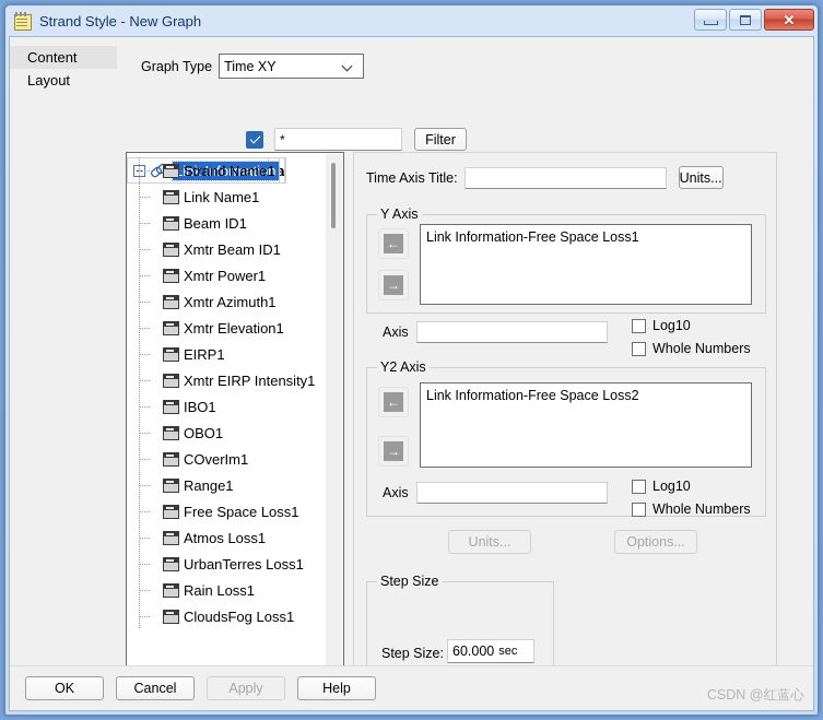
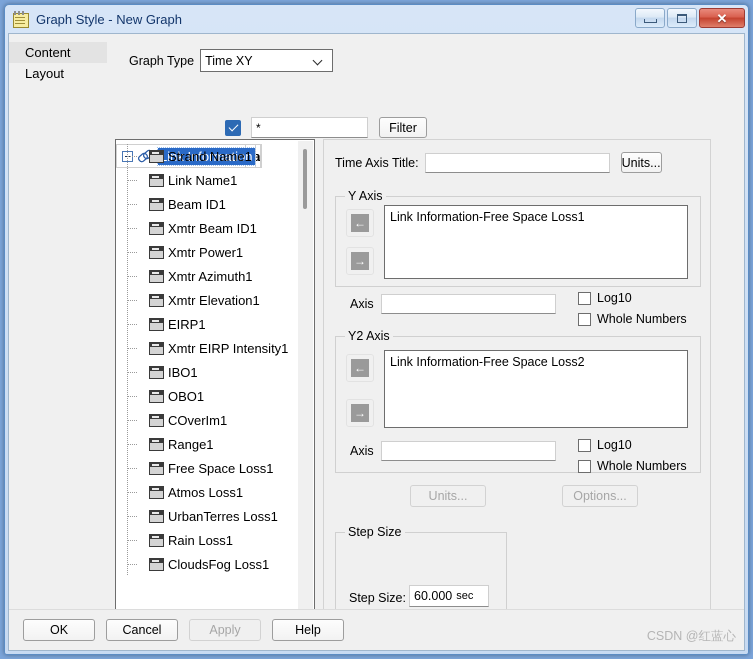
- Strand Style - New Graph
+ Graph Style - New Graph
  ✕
  Content
  Layout
  Graph Type
  Time XY
  *
  Filter
  ink Information
  Strand Name1
  Link Name1
  Beam ID1
  Xmtr Beam ID1
  Xmtr Power1
  Xmtr Azimuth1
  Xmtr Elevation1
  EIRP1
  Xmtr EIRP Intensity1
  IBO1
  OBO1
  COverIm1
  Range1
  Free Space Loss1
  Atmos Loss1
  UrbanTerres Loss1
  Rain Loss1
  CloudsFog Loss1
  Time Axis Title:
  Units...
  Y Axis
  ←
  →
  Link Information-Free Space Loss1
  Axis
  Log10
  Whole Numbers
  Y2 Axis
  ←
  →
  Link Information-Free Space Loss2
  Axis
  Log10
  Whole Numbers
  Units...
  Options...
  Step Size
  Step Size:
  60.000
  sec
  OK
  Cancel
  Apply
  Help
  CSDN @红蓝心
